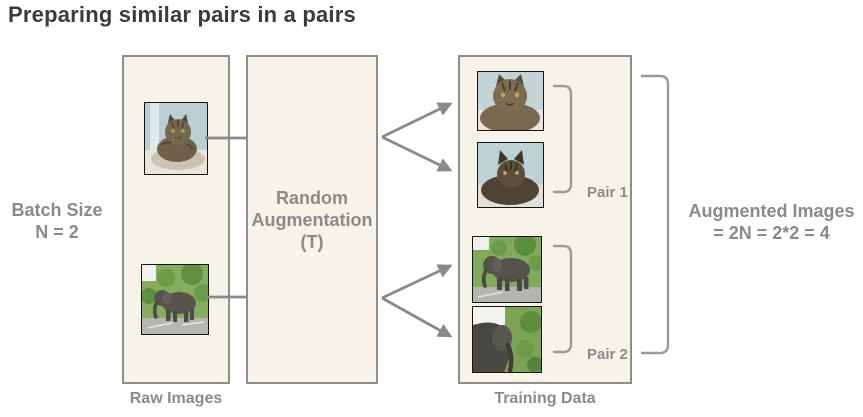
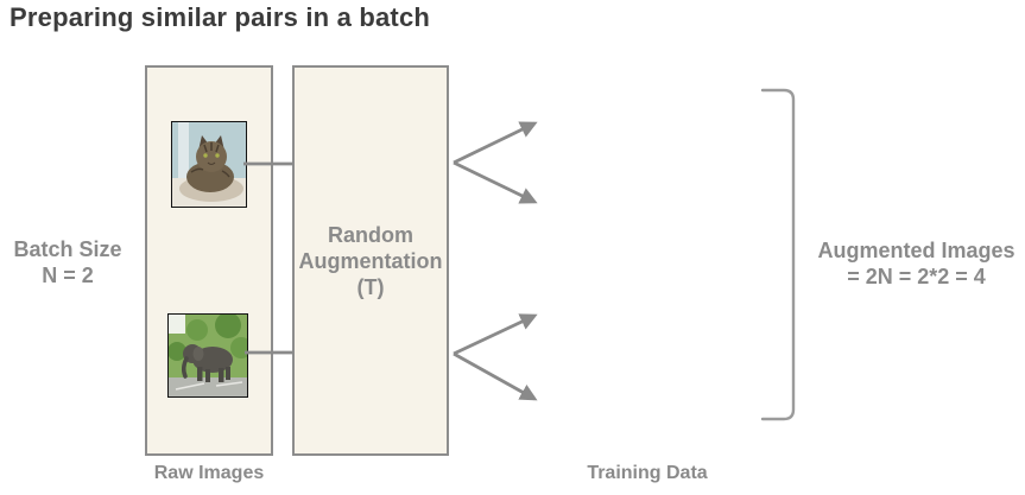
- Preparing similar pairs in a pairs
+ Preparing similar pairs in a batch
  Batch Size
  N = 2
  Random
  Augmentation
  (T)
- Pair 1
- Pair 2
  Raw Images
  Training Data
  Augmented Images
  = 2N = 2*2 = 4
